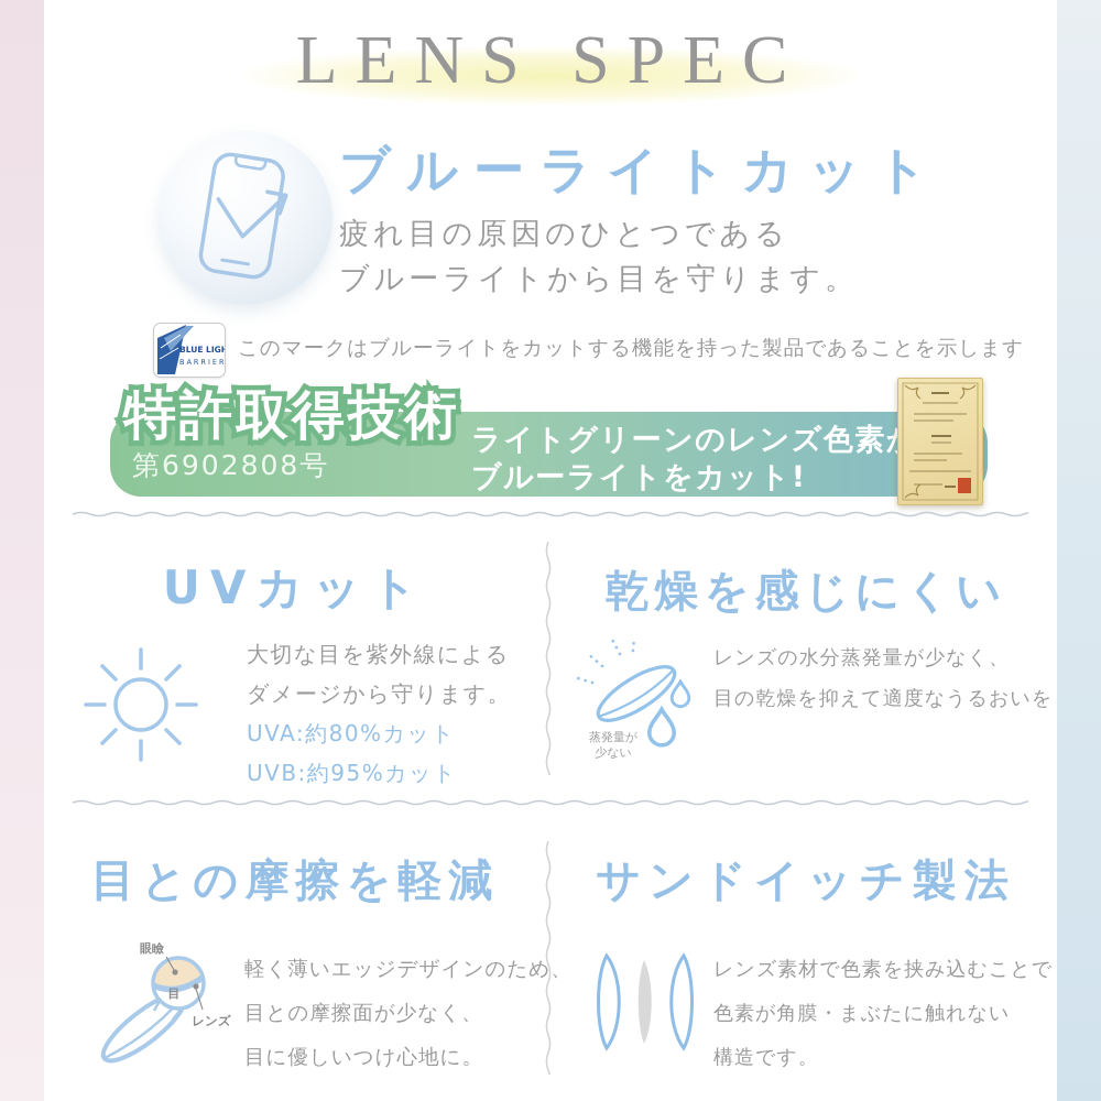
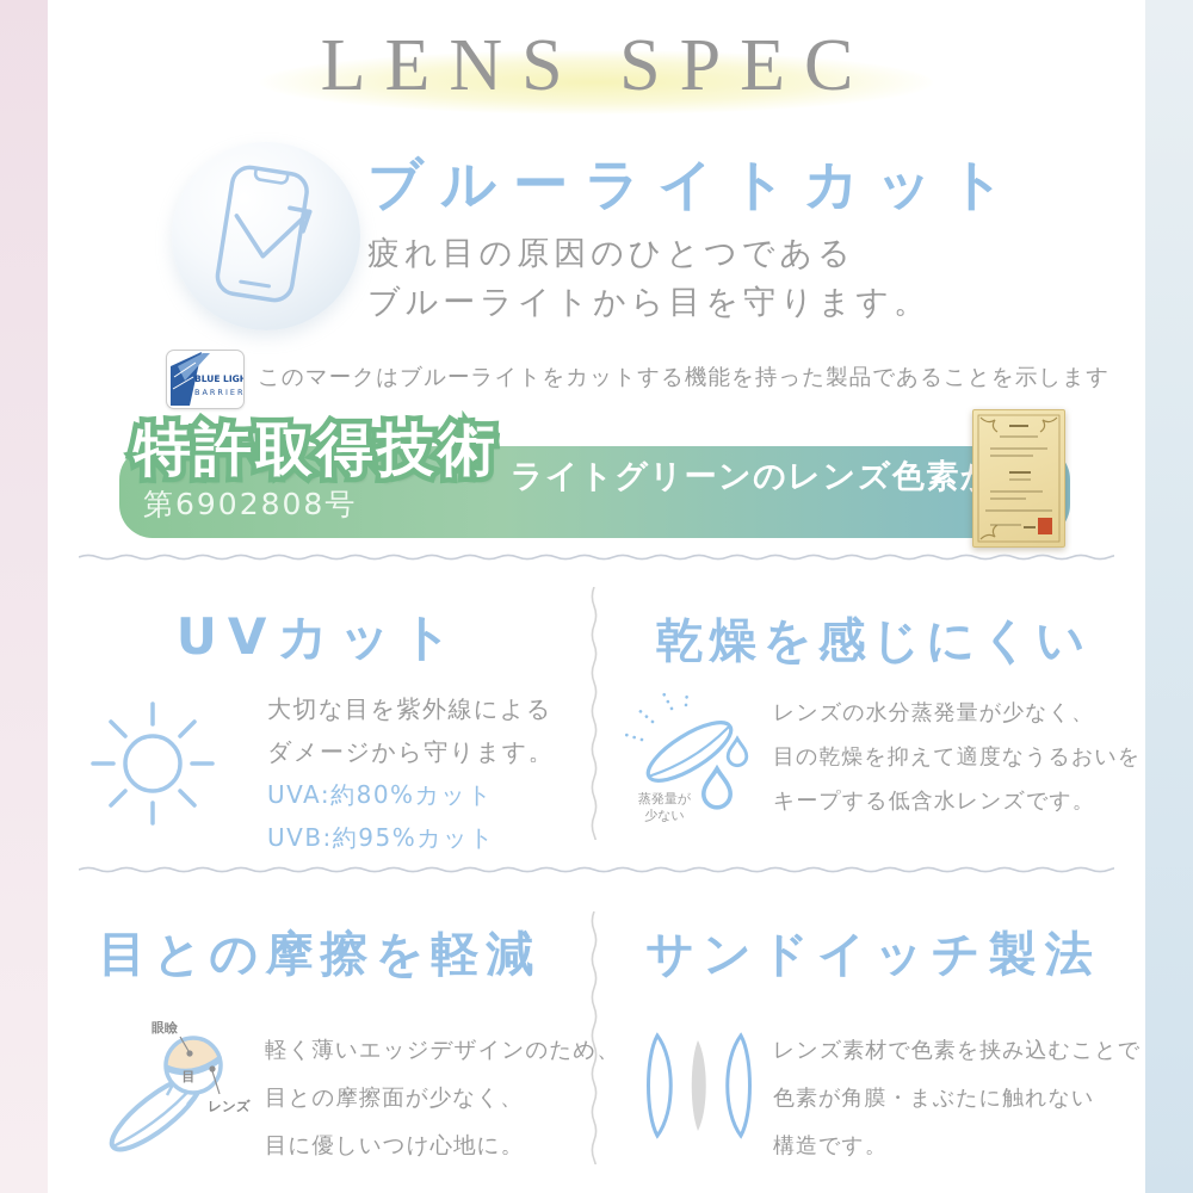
  LENS SPEC
  ブルーライトカット
  疲れ目の原因のひとつである
  ブルーライトから目を守ります。
  BLUE LIGH
  BARRIER
  このマークはブルーライトをカットする機能を持った製品であることを示します
  特許取得技術
  第6902808号
  ライトグリーンのレンズ色素
- ブルーライトをカット!
  UVカット
  大切な目を紫外線による
  ダメージから守ります。
  UVA:約80%カット
  UVB:約95%カット
  乾燥を感じにくい
  蒸発量が
  少ない
  レンズの水分蒸発量が少なく、
  目の乾燥を抑えて適度なうるおいを
+ キープする低含水レンズです。
  目との摩擦を軽減
  眼瞼
  目
  レンズ
  軽く薄いエッジデザインのため、
  目との摩擦面が少なく、
  目に優しいつけ心地に。
  サンドイッチ製法
  レンズ素材で色素を挟み込むことで
  色素が角膜・まぶたに触れない
  構造です。
